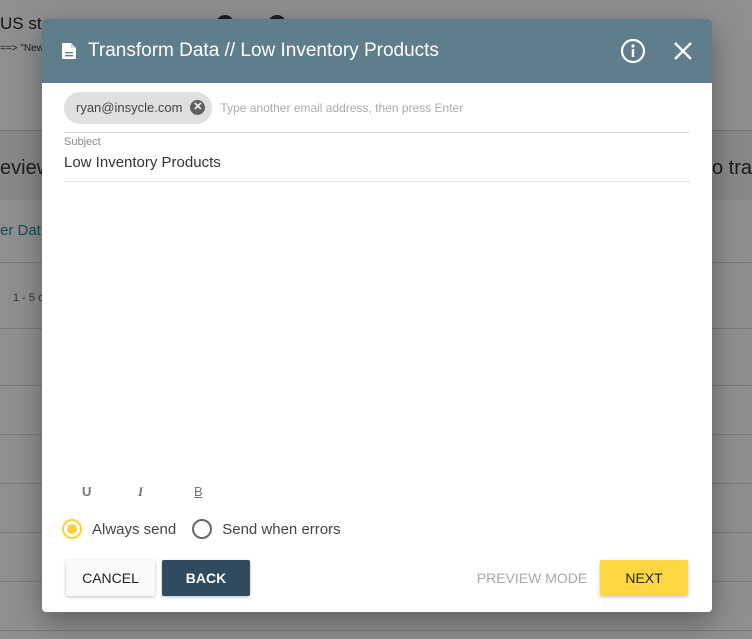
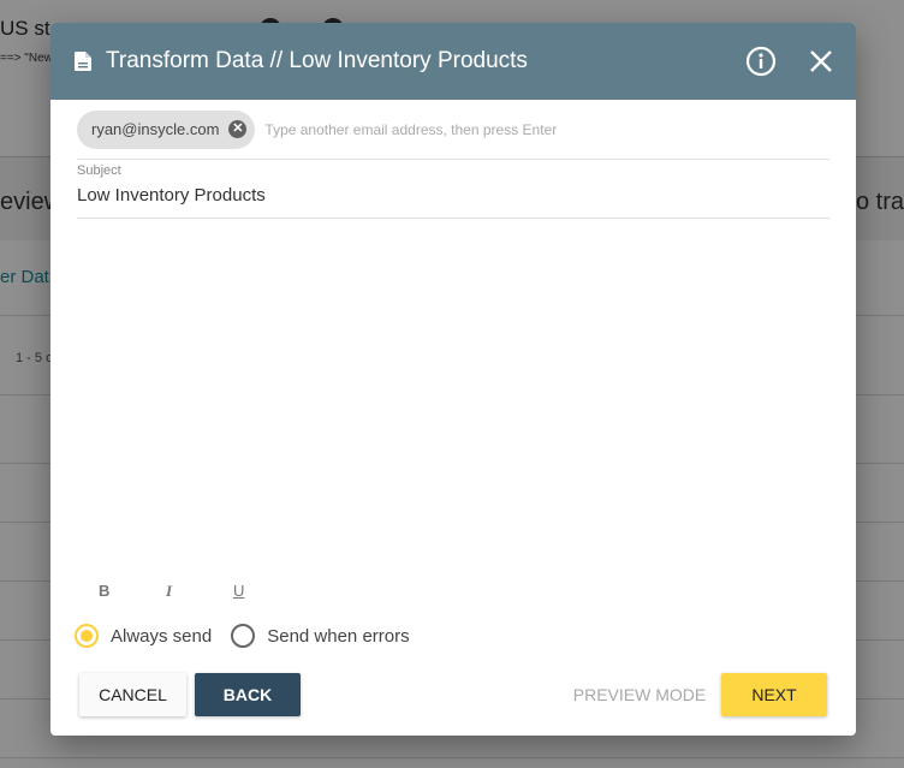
  US st
  ==> "New
  evie
  o tra
  er Dat
  1 - 5
  Transform Data // Low Inventory Products
  ryan@insycle.com
  ✕
  Type another email address, then press Enter
  Subject
  Low Inventory Products
- U
+ B
  I
- B
+ U
  Always send
  Send when errors
  CANCEL
  BACK
  PREVIEW MODE
  NEXT
